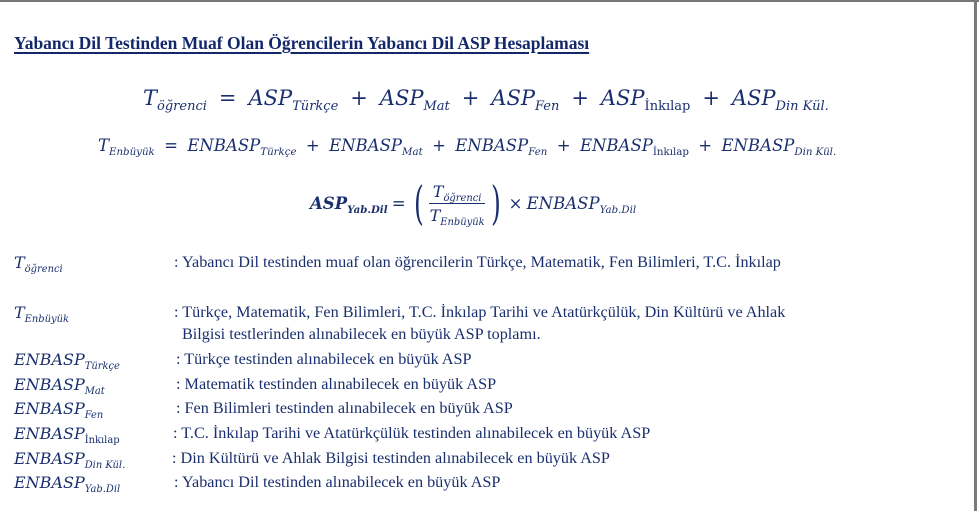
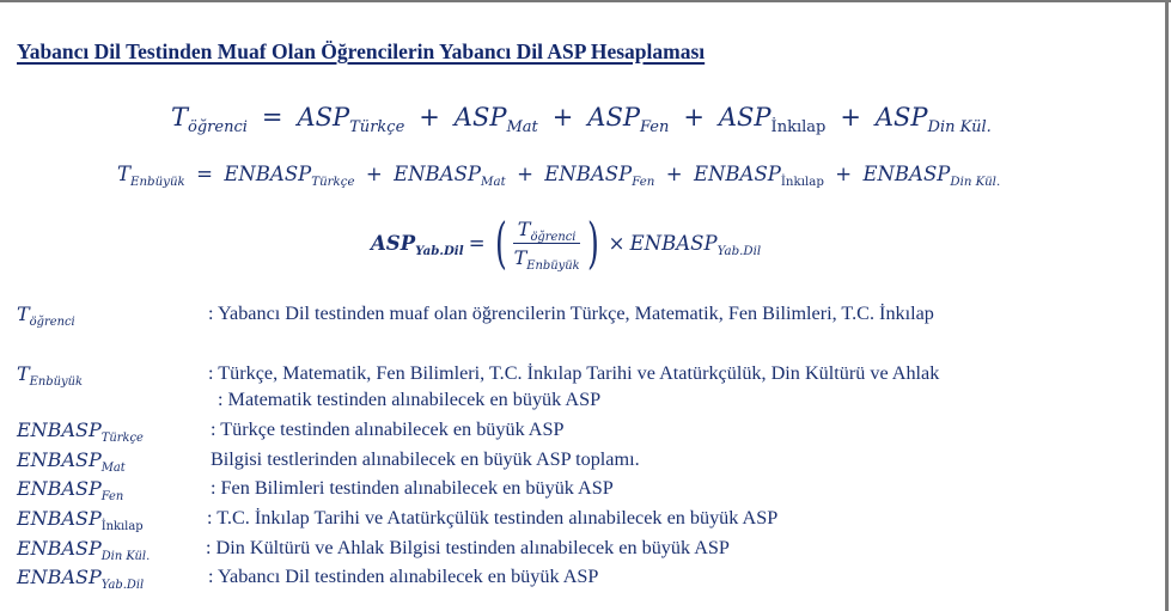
  Yabancı Dil Testinden Muaf Olan Öğrencilerin Yabancı Dil ASP Hesaplaması
  Töğrenci = ASPTürkçe + ASPMat + ASPFen + ASPİnkılap + ASPDin Kül.
  TEnbüyük = ENBASPTürkçe + ENBASPMat + ENBASPFen + ENBASPİnkılap + ENBASPDin Kül.
  ASPYab.Dil
  =
  (
  Töğrenci
  TEnbüyük
  )
  ×
  ENBASPYab.Dil
  Töğrenci
  : Yabancı Dil testinden muaf olan öğrencilerin Türkçe, Matematik, Fen Bilimleri, T.C. İnkılap
  TEnbüyük
  : Türkçe, Matematik, Fen Bilimleri, T.C. İnkılap Tarihi ve Atatürkçülük, Din Kültürü ve Ahlak
- Bilgisi testlerinden alınabilecek en büyük ASP toplamı.
+ : Matematik testinden alınabilecek en büyük ASP
  ENBASPTürkçe
  : Türkçe testinden alınabilecek en büyük ASP
  ENBASPMat
- : Matematik testinden alınabilecek en büyük ASP
+ Bilgisi testlerinden alınabilecek en büyük ASP toplamı.
  ENBASPFen
  : Fen Bilimleri testinden alınabilecek en büyük ASP
  ENBASPİnkılap
  : T.C. İnkılap Tarihi ve Atatürkçülük testinden alınabilecek en büyük ASP
  ENBASPDin Kül.
  : Din Kültürü ve Ahlak Bilgisi testinden alınabilecek en büyük ASP
  ENBASPYab.Dil
  : Yabancı Dil testinden alınabilecek en büyük ASP
